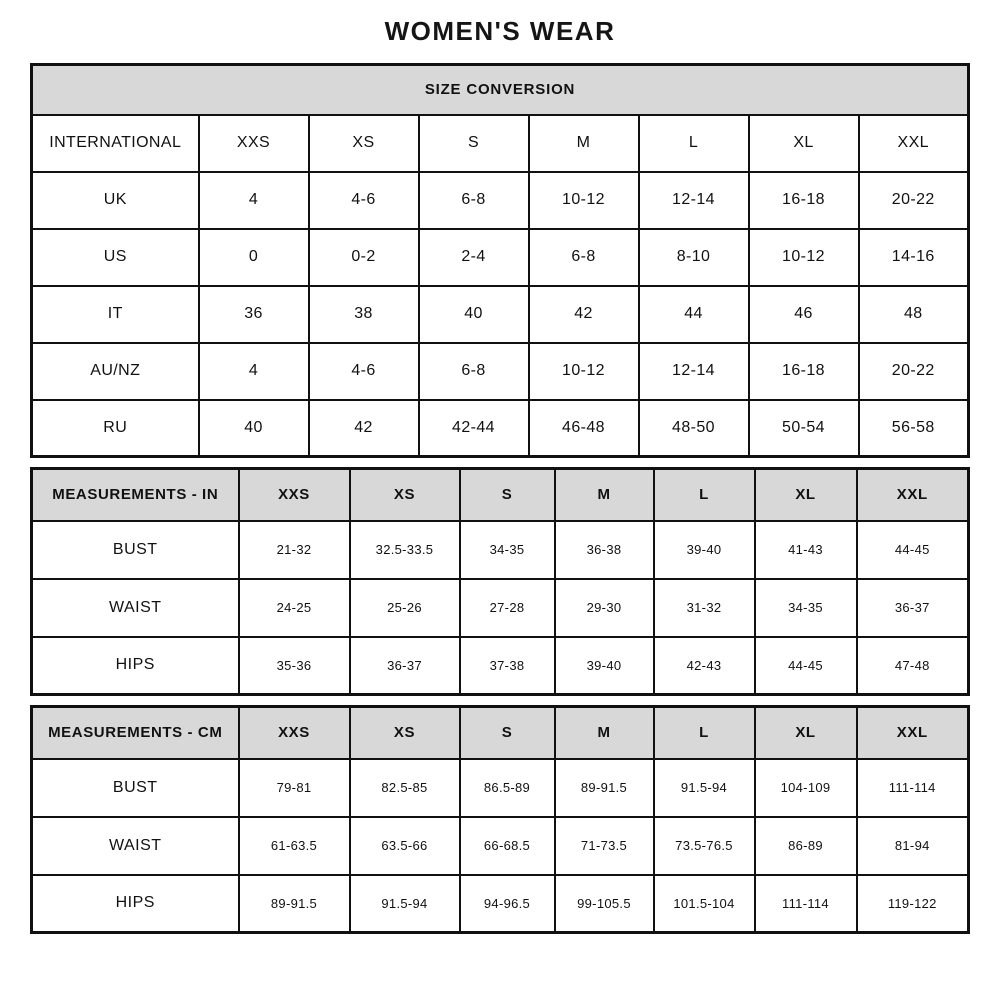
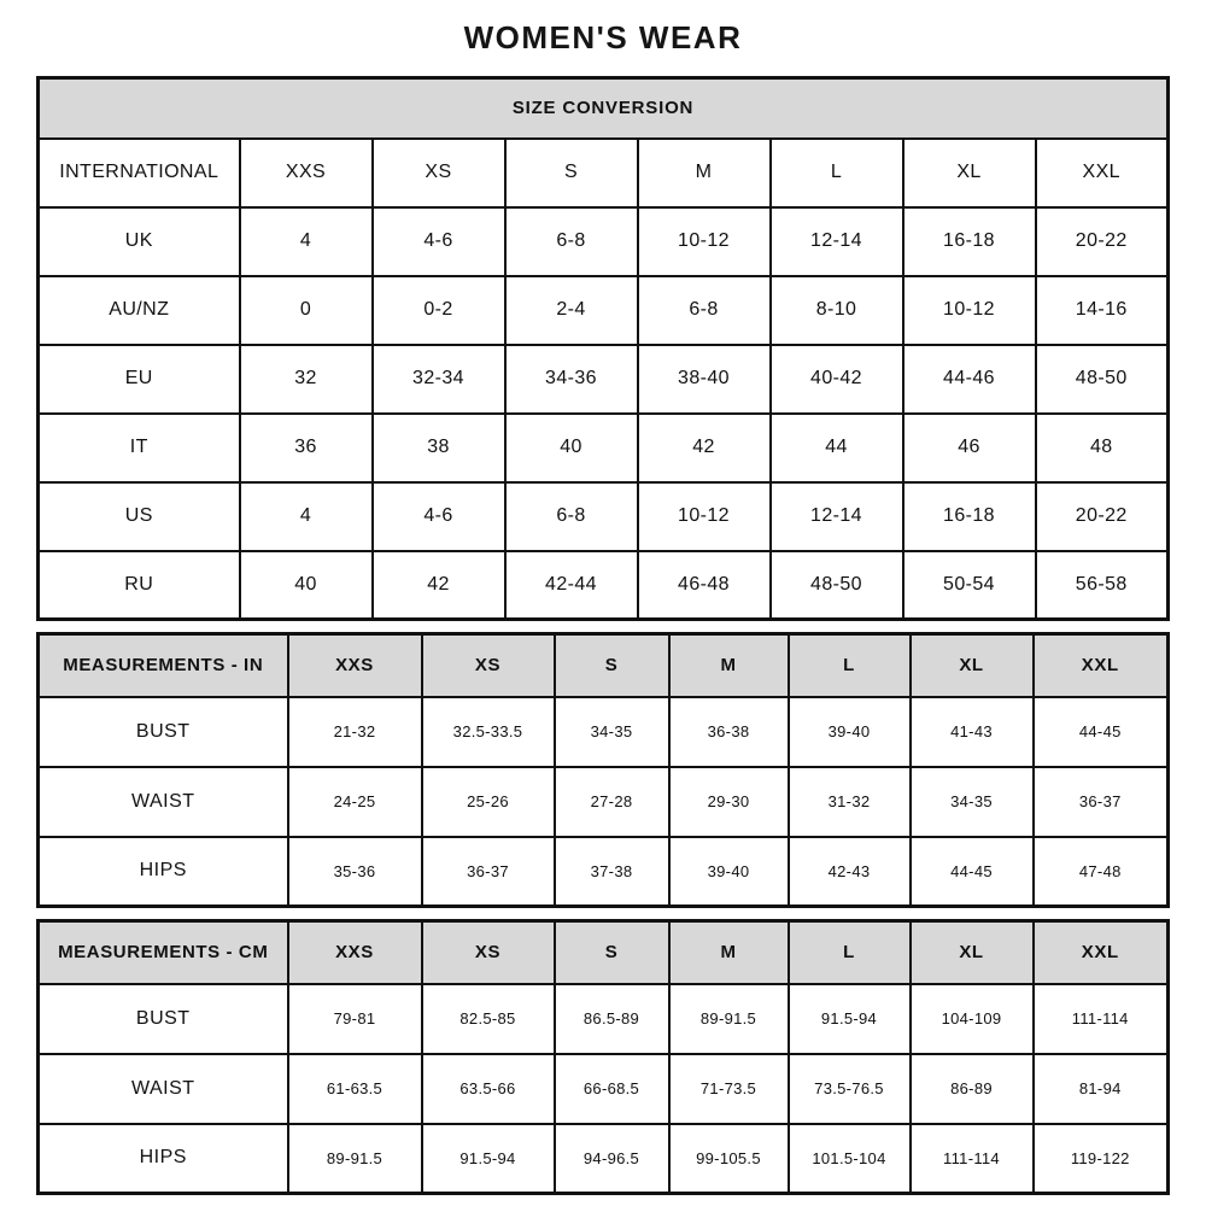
  WOMEN'S WEAR
  SIZE CONVERSION
  INTERNATIONAL	XXS	XS	S	M	L	XL	XXL
  UK	4	4-6	6-8	10-12	12-14	16-18	20-22
- US	0	0-2	2-4	6-8	8-10	10-12	14-16
+ AU/NZ	0	0-2	2-4	6-8	8-10	10-12	14-16
+ EU	32	32-34	34-36	38-40	40-42	44-46	48-50
  IT	36	38	40	42	44	46	48
- AU/NZ	4	4-6	6-8	10-12	12-14	16-18	20-22
+ US	4	4-6	6-8	10-12	12-14	16-18	20-22
  RU	40	42	42-44	46-48	48-50	50-54	56-58
  MEASUREMENTS - IN	XXS	XS	S	M	L	XL	XXL
  BUST	21-32	32.5-33.5	34-35	36-38	39-40	41-43	44-45
  WAIST	24-25	25-26	27-28	29-30	31-32	34-35	36-37
  HIPS	35-36	36-37	37-38	39-40	42-43	44-45	47-48
  MEASUREMENTS - CM	XXS	XS	S	M	L	XL	XXL
  BUST	79-81	82.5-85	86.5-89	89-91.5	91.5-94	104-109	111-114
  WAIST	61-63.5	63.5-66	66-68.5	71-73.5	73.5-76.5	86-89	81-94
  HIPS	89-91.5	91.5-94	94-96.5	99-105.5	101.5-104	111-114	119-122
